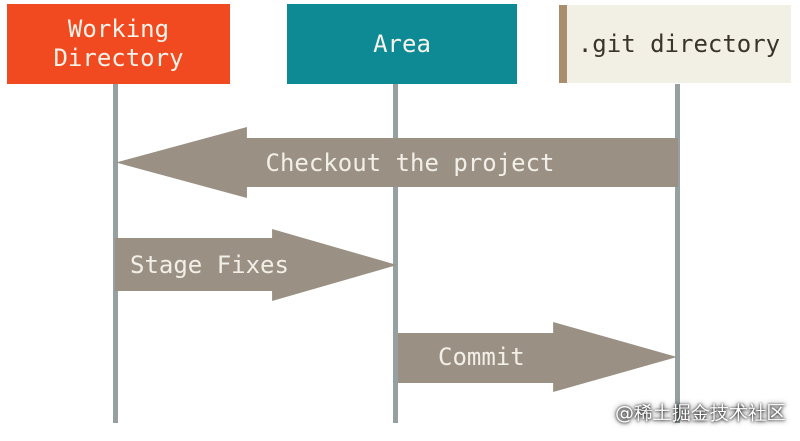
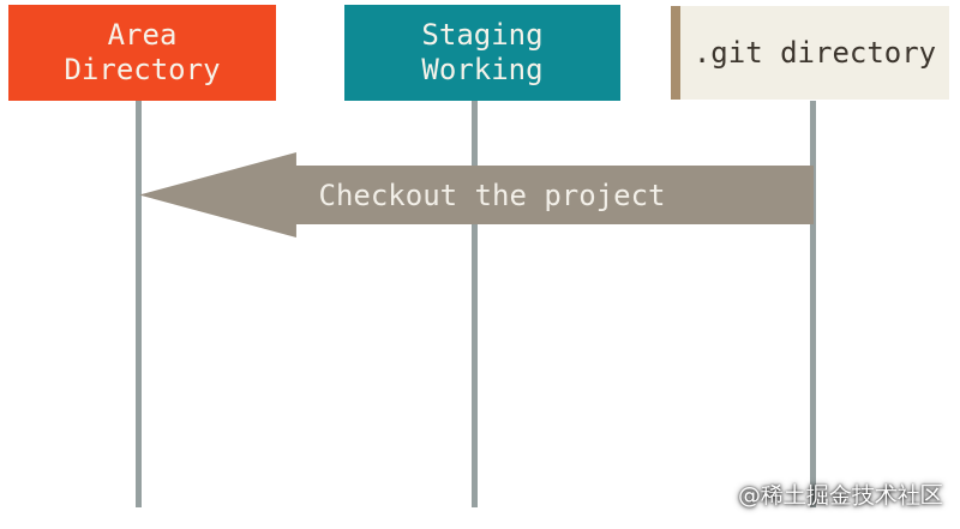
- Working
+ Area
  Directory
+ Staging
- Area
+ Working
  .git directory
  Checkout the project
- Stage Fixes
- Commit
  @稀土掘金技术社区
